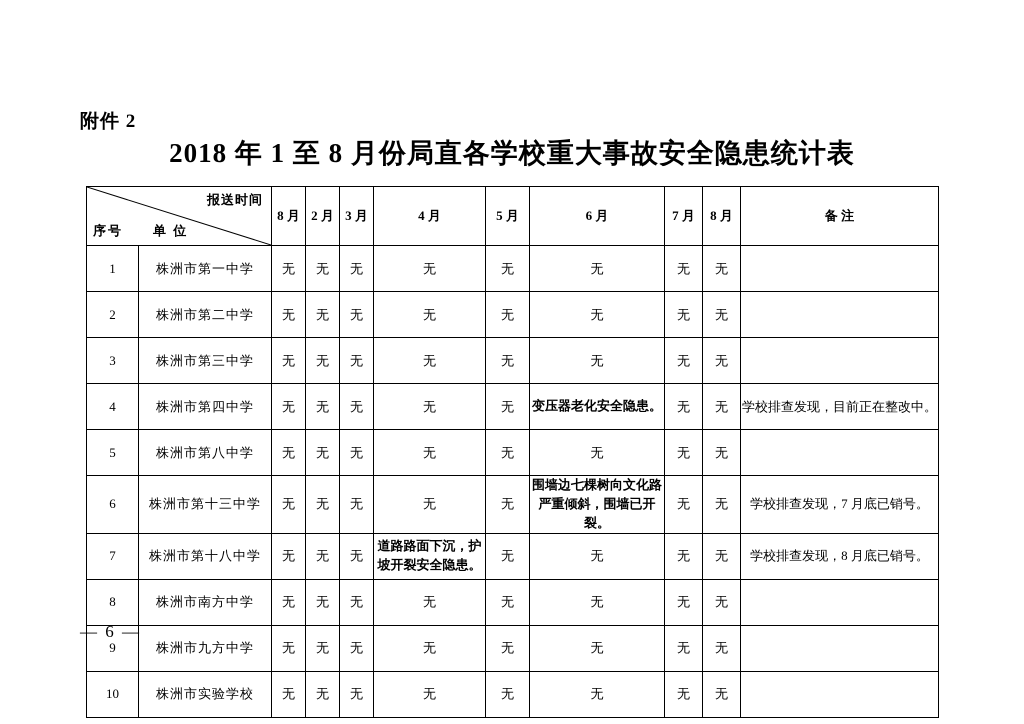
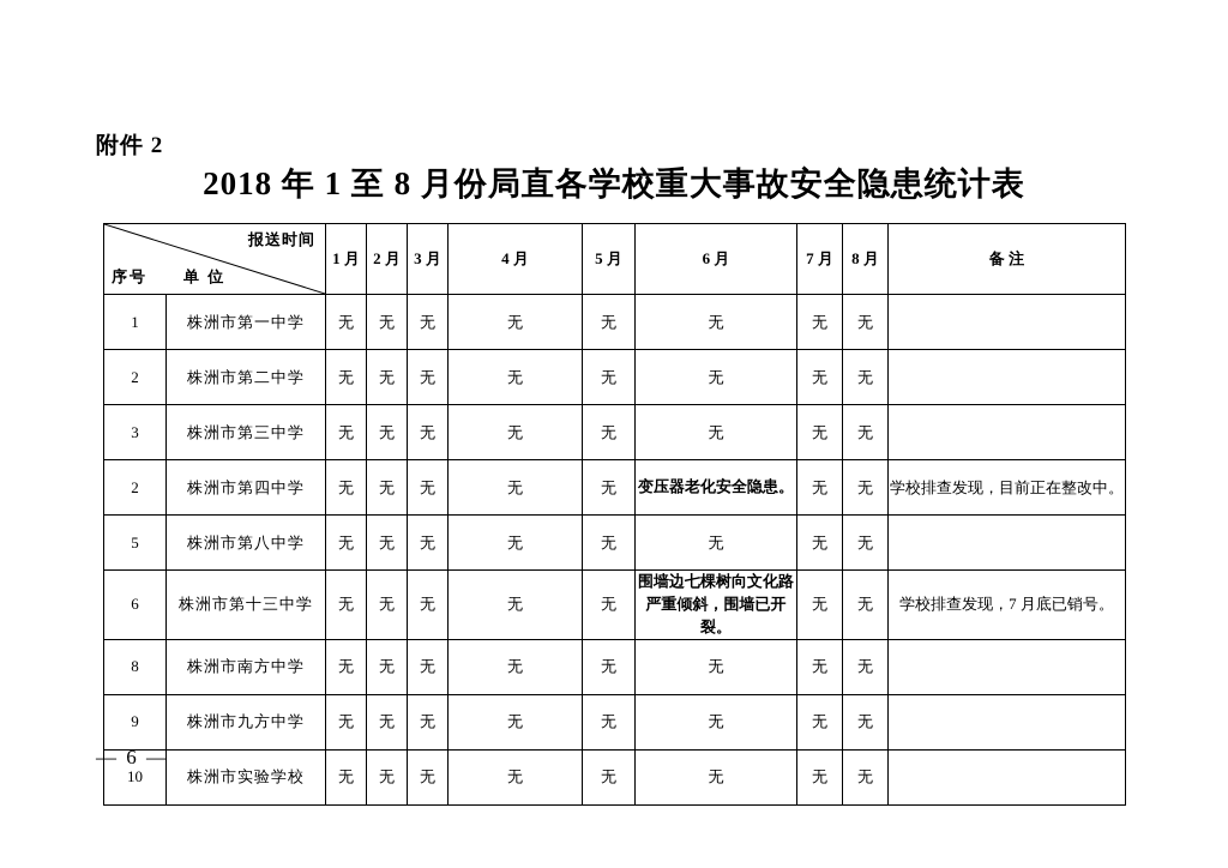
  附件 2
  2018 年 1 至 8 月份局直各学校重大事故安全隐患统计表
- 报送时间 单 位 序号	8 月	2 月	3 月	4 月	5 月	6 月	7 月	8 月	备 注
+ 报送时间 单 位 序号	1 月	2 月	3 月	4 月	5 月	6 月	7 月	8 月	备 注
  1	株洲市第一中学	无	无	无	无	无	无	无	无
  2	株洲市第二中学	无	无	无	无	无	无	无	无
  3	株洲市第三中学	无	无	无	无	无	无	无	无
- 4	株洲市第四中学	无	无	无	无	无	变压器老化安全隐患。	无	无	学校排查发现，目前正在整改中。
+ 2	株洲市第四中学	无	无	无	无	无	变压器老化安全隐患。	无	无	学校排查发现，目前正在整改中。
  5	株洲市第八中学	无	无	无	无	无	无	无	无
  6	株洲市第十三中学	无	无	无	无	无	围墙边七棵树向文化路严重倾斜，围墙已开裂。	无	无	学校排查发现，7 月底已销号。
- 7	株洲市第十八中学	无	无	无	道路路面下沉，护坡开裂安全隐患。	无	无	无	无	学校排查发现，8 月底已销号。
  8	株洲市南方中学	无	无	无	无	无	无	无	无
  9	株洲市九方中学	无	无	无	无	无	无	无	无
  10	株洲市实验学校	无	无	无	无	无	无	无	无
  — 6 —
